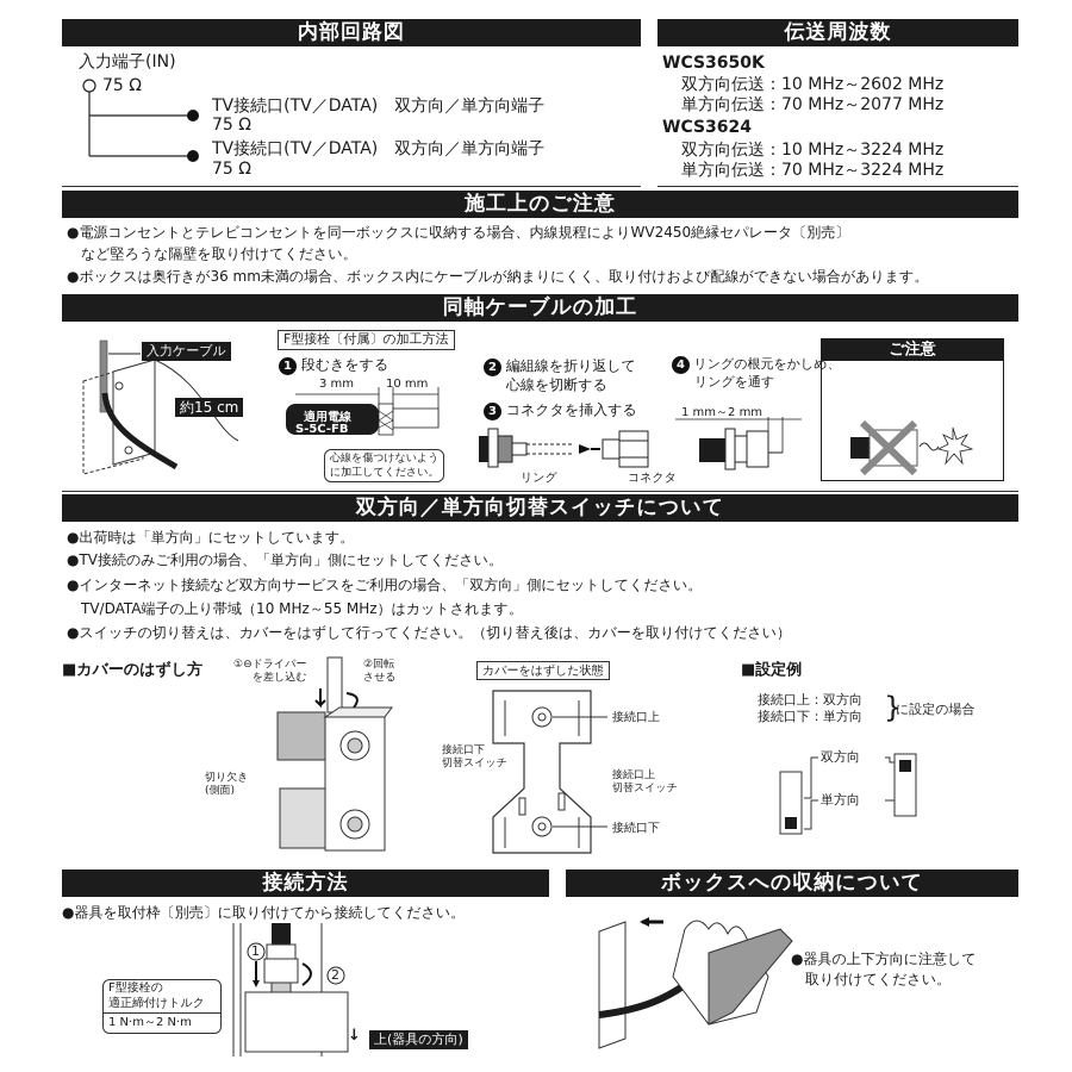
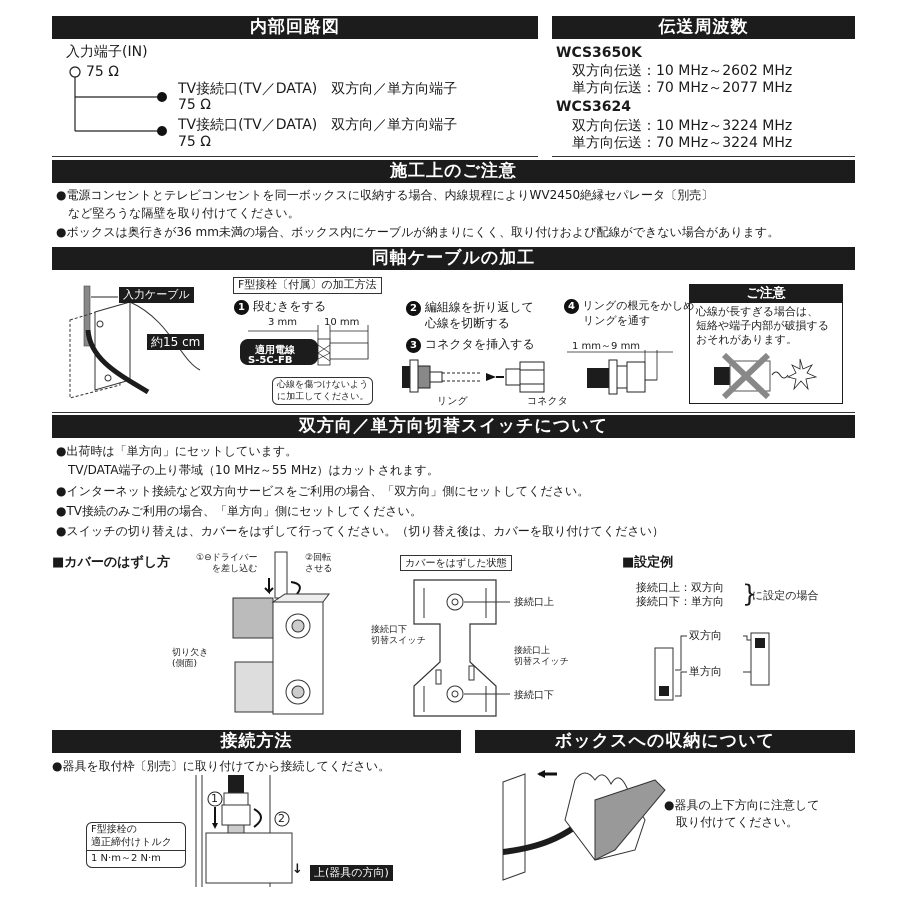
  内部回路図
  入力端子(IN)
  75 Ω
  TV接続口(TV／DATA) 双方向／単方向端子
  75 Ω
  TV接続口(TV／DATA) 双方向／単方向端子
  75 Ω
  伝送周波数
  WCS3650K
  双方向伝送：10 MHz～2602 MHz
  単方向伝送：70 MHz～2077 MHz
  WCS3624
  双方向伝送：10 MHz～3224 MHz
  単方向伝送：70 MHz～3224 MHz
  施工上のご注意
  ●電源コンセントとテレビコンセントを同一ボックスに収納する場合、内線規程によりWV2450絶縁セパレータ〔別売〕
  など堅ろうな隔壁を取り付けてください。
  ●ボックスは奥行きが36 mm未満の場合、ボックス内にケーブルが納まりにくく、取り付けおよび配線ができない場合があります。
  同軸ケーブルの加工
  入力ケーブル
  約15 cm
  F型接栓〔付属〕の加工方法
  1 段むきをする
  3 mm
  10 mm
  適用電線
  S-5C-FB
  心線を傷つけないよう
  に加工してください。
  2 編組線を折り返して
  心線を切断する
  3 コネクタを挿入する
  リング
  コネクタ
  4 リングの根元をかしめ、
  リングを通す
- 1 mm～2 mm
+ 1 mm～9 mm
  ご注意
+ 心線が長すぎる場合は、
+ 短絡や端子内部が破損する
+ おそれがあります。
  双方向／単方向切替スイッチについて
  ●出荷時は「単方向」にセットしています。
- ●TV接続のみご利用の場合、「単方向」側にセットしてください。
+ TV/DATA端子の上り帯域（10 MHz～55 MHz）はカットされます。
  ●インターネット接続など双方向サービスをご利用の場合、「双方向」側にセットしてください。
- TV/DATA端子の上り帯域（10 MHz～55 MHz）はカットされます。
+ ●TV接続のみご利用の場合、「単方向」側にセットしてください。
  ●スイッチの切り替えは、カバーをはずして行ってください。（切り替え後は、カバーを取り付けてください）
  ■カバーのはずし方
  ①⊖ドライバー
  を差し込む
  ②回転
  させる
  切り欠き
  (側面)
  カバーをはずした状態
  接続口上
  接続口下
  接続口下
  切替スイッチ
  接続口上
  切替スイッチ
  ■設定例
  接続口上：双方向
  接続口下：単方向
  }
  に設定の場合
  双方向
  単方向
  接続方法
  ●器具を取付枠〔別売〕に取り付けてから接続してください。
  1
  2
  F型接栓の
  適正締付けトルク
  1 N·m～2 N·m
  ↓
  上(器具の方向)
  ボックスへの収納について
  ●器具の上下方向に注意して
  取り付けてください。
